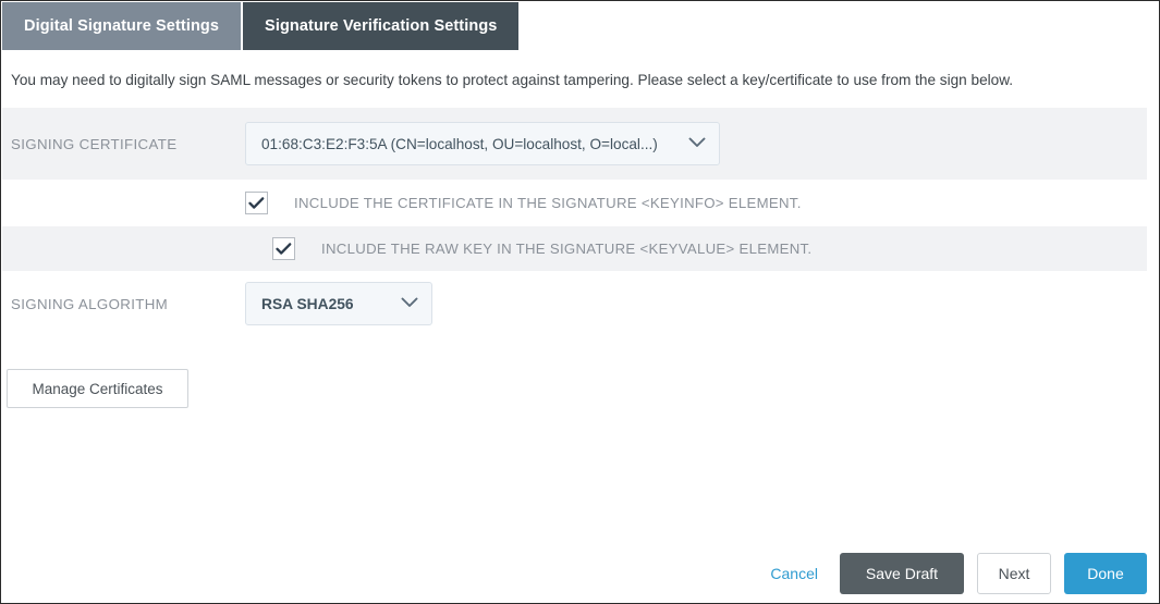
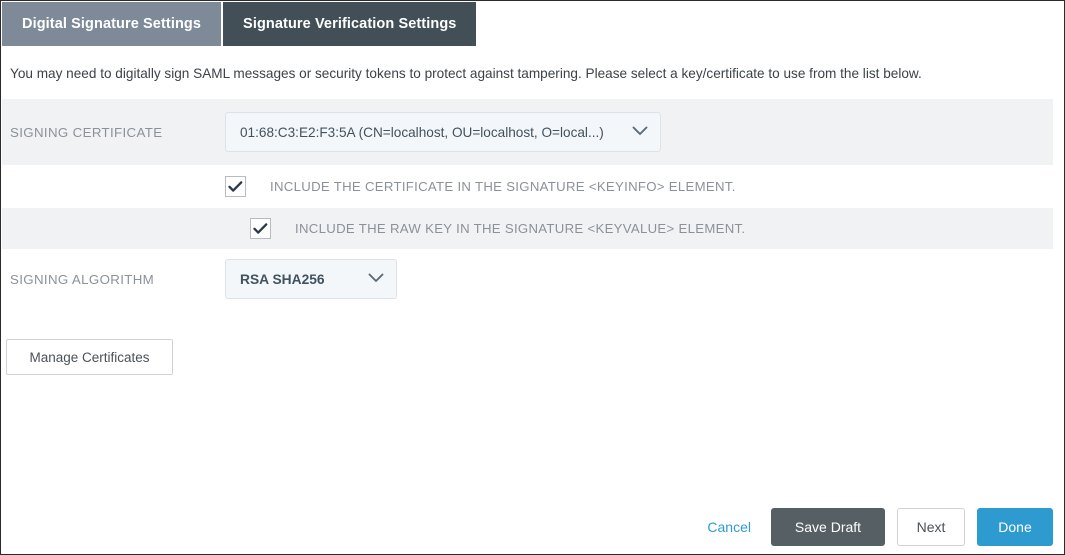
  Digital Signature Settings
  Signature Verification Settings
- You may need to digitally sign SAML messages or security tokens to protect against tampering. Please select a key/certificate to use from the sign below.
+ You may need to digitally sign SAML messages or security tokens to protect against tampering. Please select a key/certificate to use from the list below.
  SIGNING CERTIFICATE
  01:68:C3:E2:F3:5A (CN=localhost, OU=localhost, O=local...)
  INCLUDE THE CERTIFICATE IN THE SIGNATURE <KEYINFO> ELEMENT.
  INCLUDE THE RAW KEY IN THE SIGNATURE <KEYVALUE> ELEMENT.
  SIGNING ALGORITHM
  RSA SHA256
  Manage Certificates
  Cancel
  Save Draft
  Next
  Done
